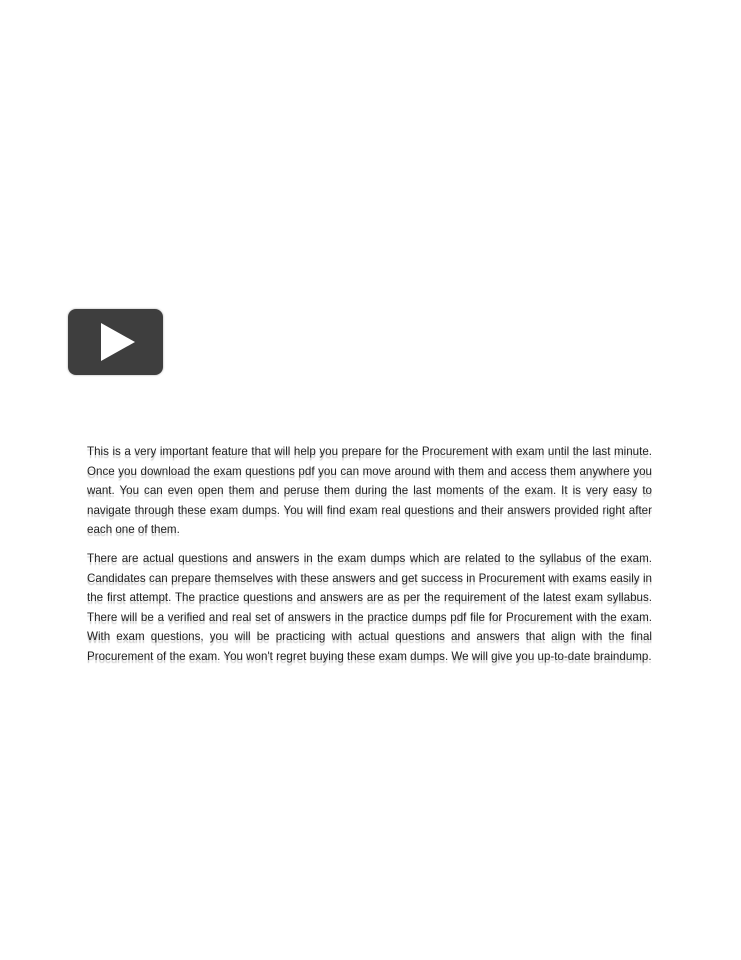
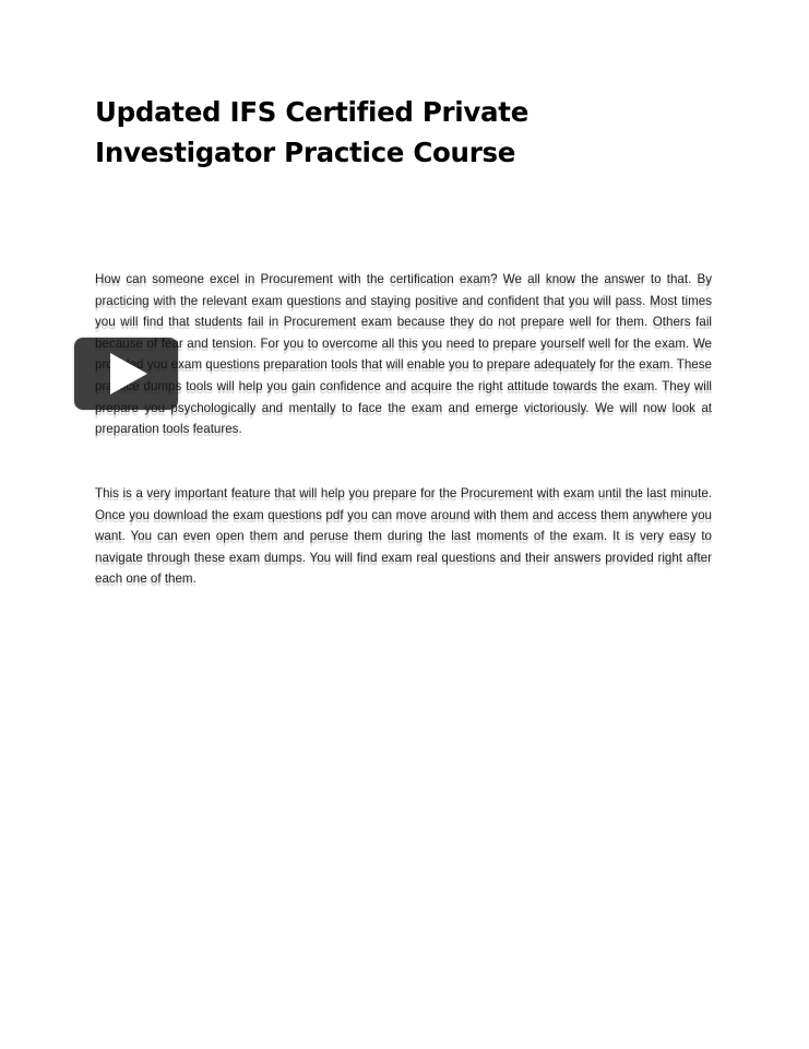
+ Updated IFS Certified Private Investigator Practice Course
+ How can someone excel in Procurement with the certification exam? We all know the answer to that. By practicing with the relevant exam questions and staying positive and confident that you will pass. Most times you will find that students fail in Procurement exam because they do not prepare well for them. Others fail because of fear and tension. For you to overcome all this you need to prepare yourself well for the exam. We provided you exam questions preparation tools that will enable you to prepare adequately for the exam. These practice dumps tools will help you gain confidence and acquire the right attitude towards the exam. They will prepare you psychologically and mentally to face the exam and emerge victoriously. We will now look at preparation tools features.
  This is a very important feature that will help you prepare for the Procurement with exam until the last minute. Once you download the exam questions pdf you can move around with them and access them anywhere you want. You can even open them and peruse them during the last moments of the exam. It is very easy to navigate through these exam dumps. You will find exam real questions and their answers provided right after each one of them.
- There are actual questions and answers in the exam dumps which are related to the syllabus of the exam. Candidates can prepare themselves with these answers and get success in Procurement with exams easily in the first attempt. The practice questions and answers are as per the requirement of the latest exam syllabus. There will be a verified and real set of answers in the practice dumps pdf file for Procurement with the exam. With exam questions, you will be practicing with actual questions and answers that align with the final Procurement of the exam. You won't regret buying these exam dumps. We will give you up-to-date braindump.
